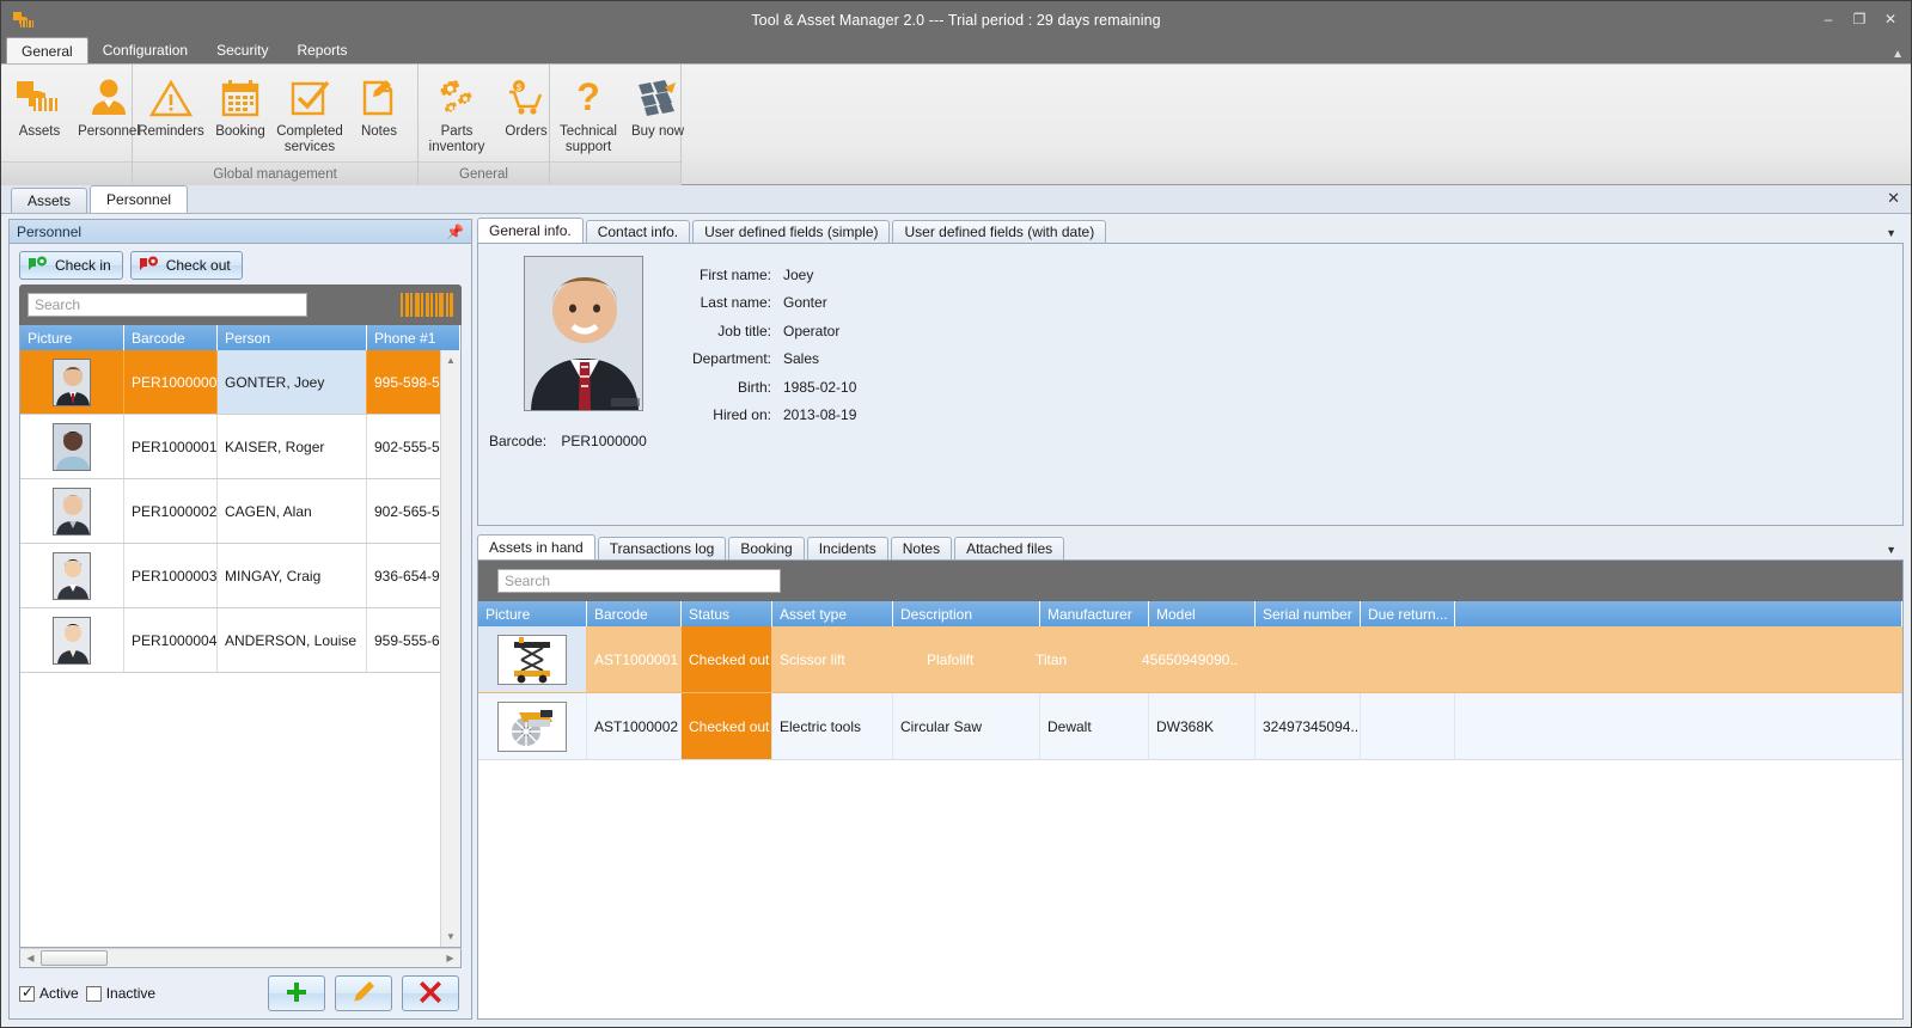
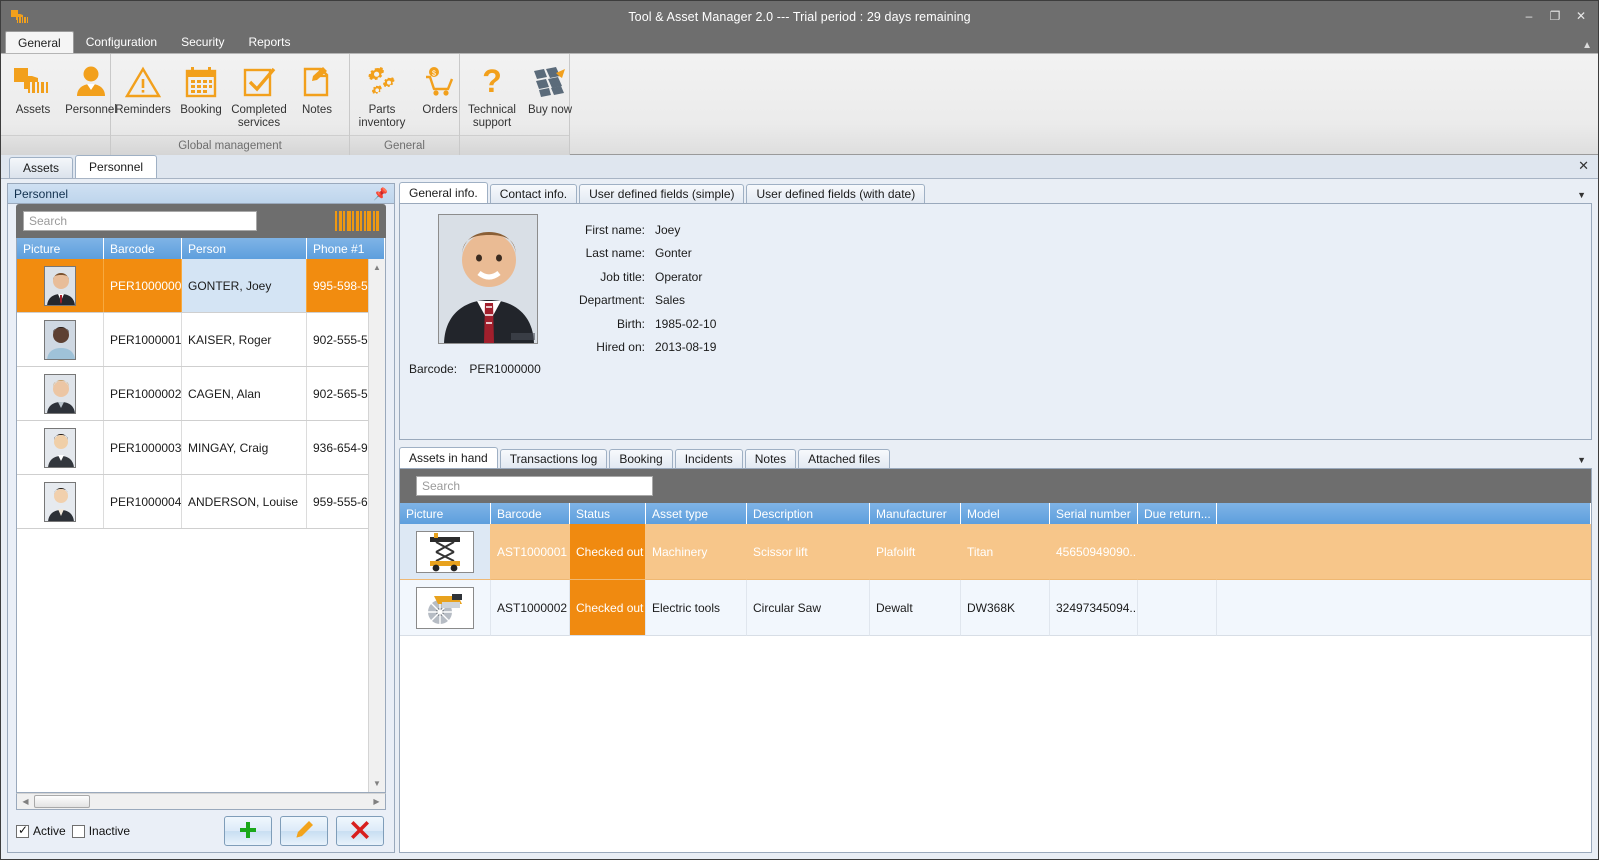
  Tool & Asset Manager 2.0 --- Trial period : 29 days remaining
  –
  ❐
  ✕
  General
  Configuration
  Security
  Reports
  ▲
  Assets
  Personnel
  Reminders
  Booking
  Completed services
  Notes
  Global management
  Parts inventory
  Orders
  General
  ?
  Technical support
  Buy now
  Assets
  Personnel
  ✕
  Personnel
  📌
- Check in
- Check out
  Search
  Picture
  Barcode
  Person
  Phone #1
  PER1000000
  GONTER, Joey
  995-598-5
  PER1000001
  KAISER, Roger
  902-555-5
  PER1000002
  CAGEN, Alan
  902-565-5
  PER1000003
  MINGAY, Craig
  936-654-9
  PER1000004
  ANDERSON, Louise
  959-555-6
  ▲
  ▼
  ◀
  ▶
  Active
  Inactive
  General info.
  Contact info.
  User defined fields (simple)
  User defined fields (with date)
  ▼
  Barcode: PER1000000
  First name:
  Joey
  Last name:
  Gonter
  Job title:
  Operator
  Department:
  Sales
  Birth:
  1985-02-10
  Hired on:
  2013-08-19
  Assets in hand
  Transactions log
  Booking
  Incidents
  Notes
  Attached files
  ▼
  Search
  Picture
  Barcode
  Status
  Asset type
  Description
  Manufacturer
  Model
  Serial number
  Due return...
  AST1000001
  Checked out
+ Machinery
  Scissor lift
  Plafolift
  Titan
  45650949090..
  AST1000002
  Checked out
  Electric tools
  Circular Saw
  Dewalt
  DW368K
  32497345094..
